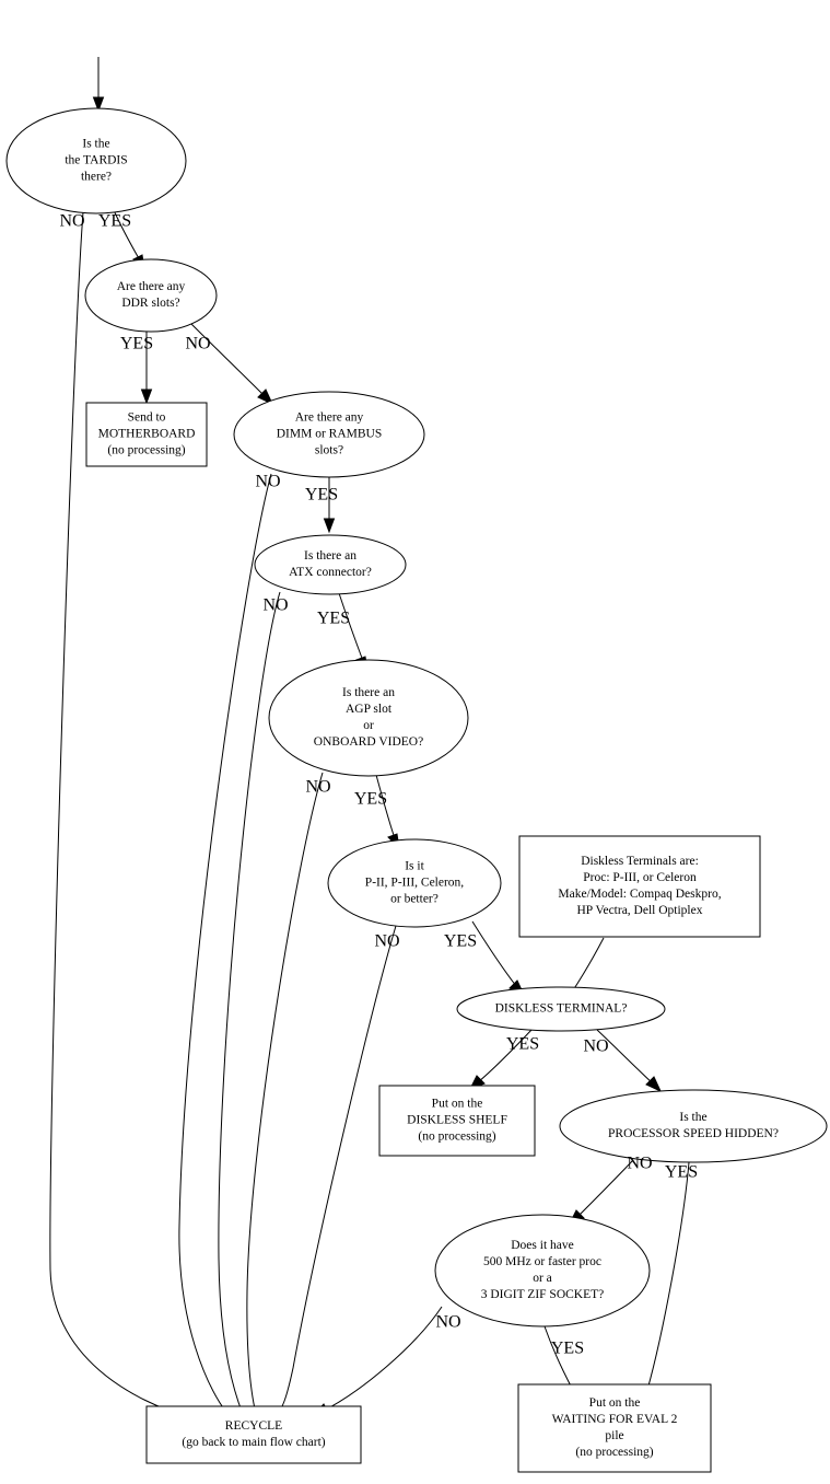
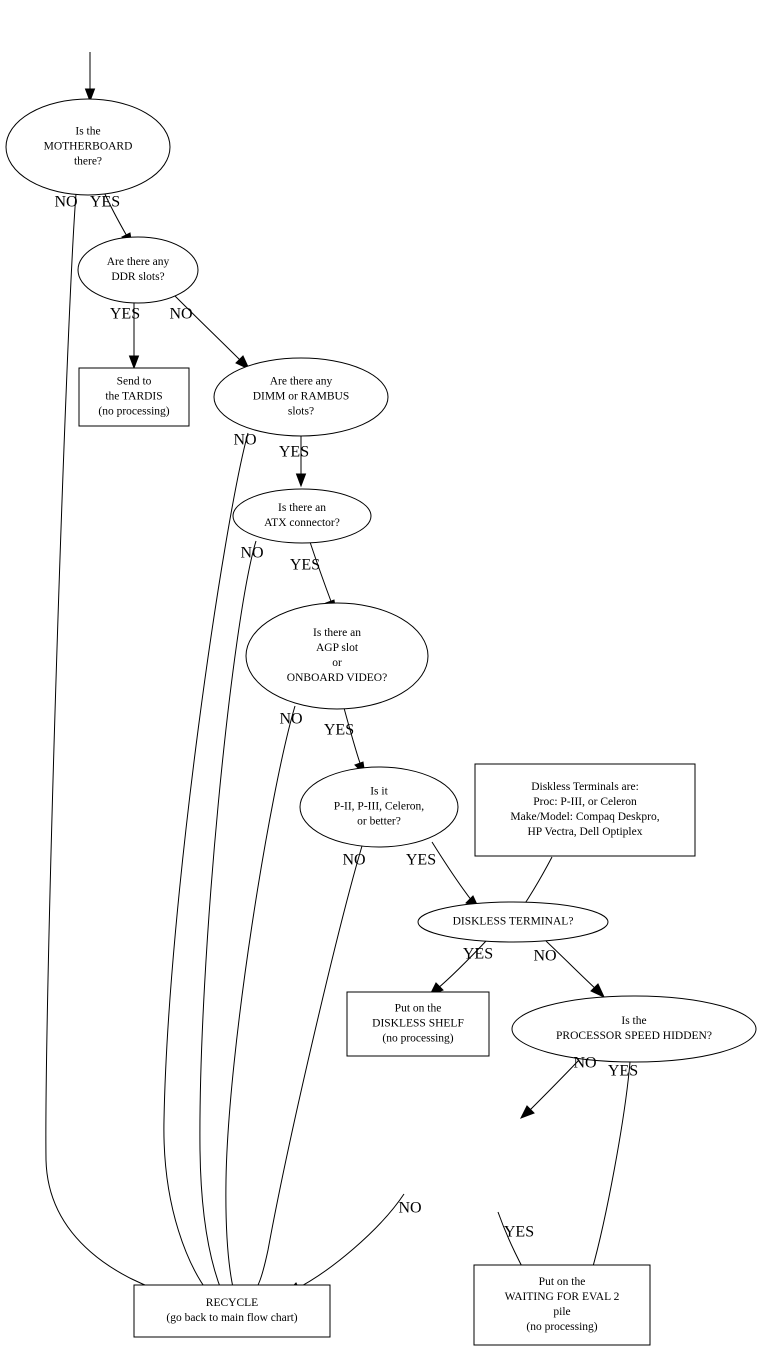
  Is the
- the TARDIS
+ MOTHERBOARD
  there?
  Are there any
  DDR slots?
  Send to
- MOTHERBOARD
+ the TARDIS
  (no processing)
  Are there any
  DIMM or RAMBUS
  slots?
  Is there an
  ATX connector?
  Is there an
  AGP slot
  or
  ONBOARD VIDEO?
  Is it
  P-II, P-III, Celeron,
  or better?
  Diskless Terminals are:
  Proc: P-III, or Celeron
  Make/Model: Compaq Deskpro,
  HP Vectra, Dell Optiplex
  DISKLESS TERMINAL?
  Put on the
  DISKLESS SHELF
  (no processing)
  Is the
  PROCESSOR SPEED HIDDEN?
- Does it have
- 500 MHz or faster proc
- or a
- 3 DIGIT ZIF SOCKET?
  RECYCLE
  (go back to main flow chart)
  Put on the
  WAITING FOR EVAL 2
  pile
  (no processing)
  NO
  YES
  YES
  NO
  NO
  YES
  NO
  YES
  NO
  YES
  NO
  YES
  YES
  NO
  NO
  YES
  NO
  YES
